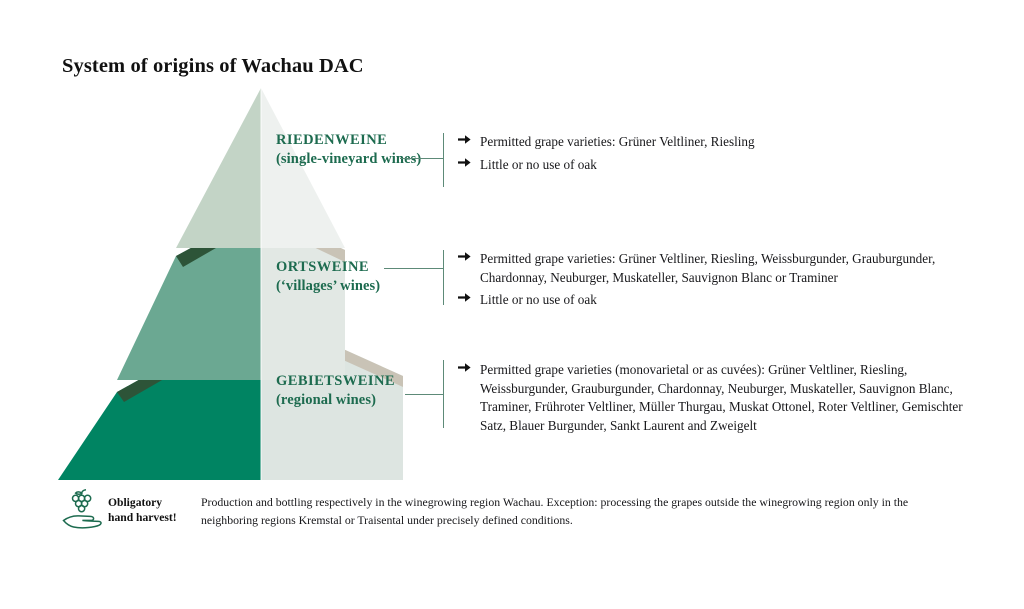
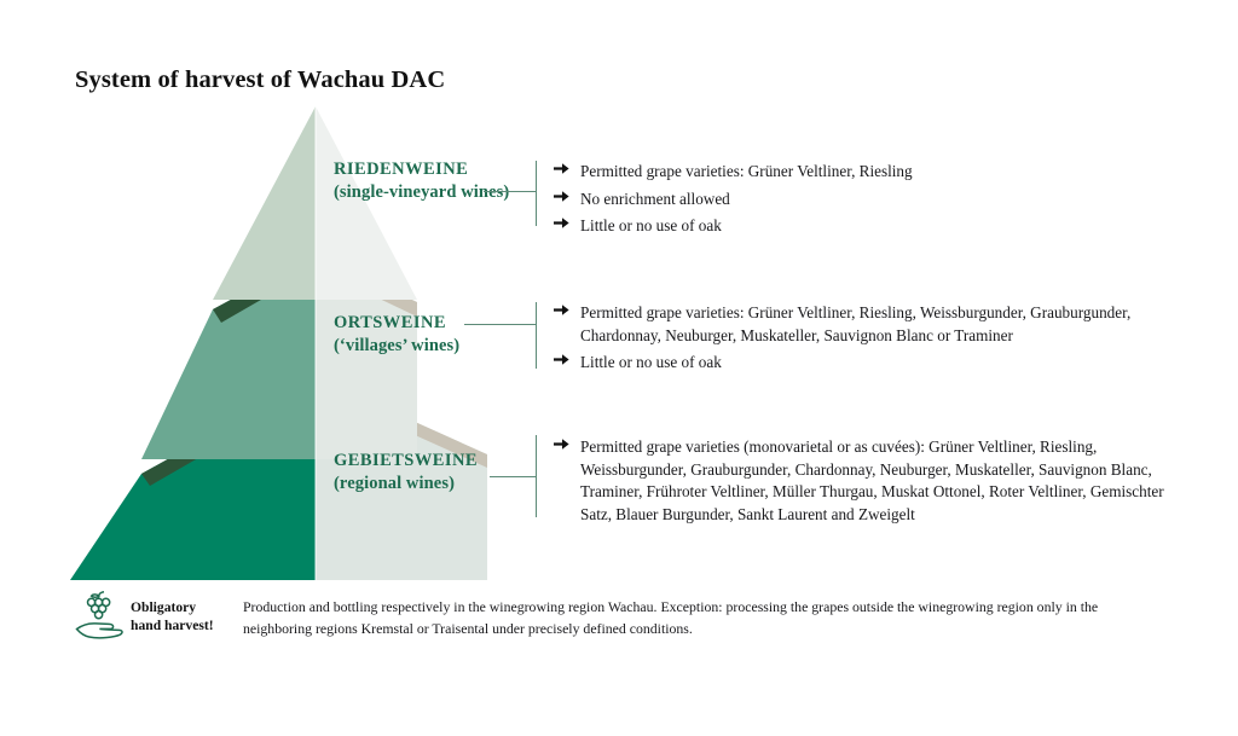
- System of origins of Wachau DAC
+ System of harvest of Wachau DAC
  RIEDENWEINE
  (single-vineyard wi
  ORTSWEINE
  (‘villages’ wines)
  GEBIETSWEINE
  (regional wines)
  Permitted grape varieties: Grüner Veltliner, Riesling
+ No enrichment allowed
  Little or no use of oak
  Permitted grape varieties: Grüner Veltliner, Riesling, Weissburgunder, Grauburgunder, Chardonnay, Neuburger, Muskateller, Sauvignon Blanc or Traminer
  Little or no use of oak
  Permitted grape varieties (monovarietal or as cuvées): Grüner Veltliner, Riesling, Weissburgunder, Grauburgunder, Chardonnay, Neuburger, Muskateller, Sauvignon Blanc, Traminer, Frühroter Veltliner, Müller Thurgau, Muskat Ottonel, Roter Veltliner, Gemischter Satz, Blauer Burgunder, Sankt Laurent and Zweigelt
  Obligatory
  hand harvest!
  Production and bottling respectively in the winegrowing region Wachau. Exception: processing the grapes outside the winegrowing region only in the neighboring regions Kremstal or Traisental under precisely defined conditions.
